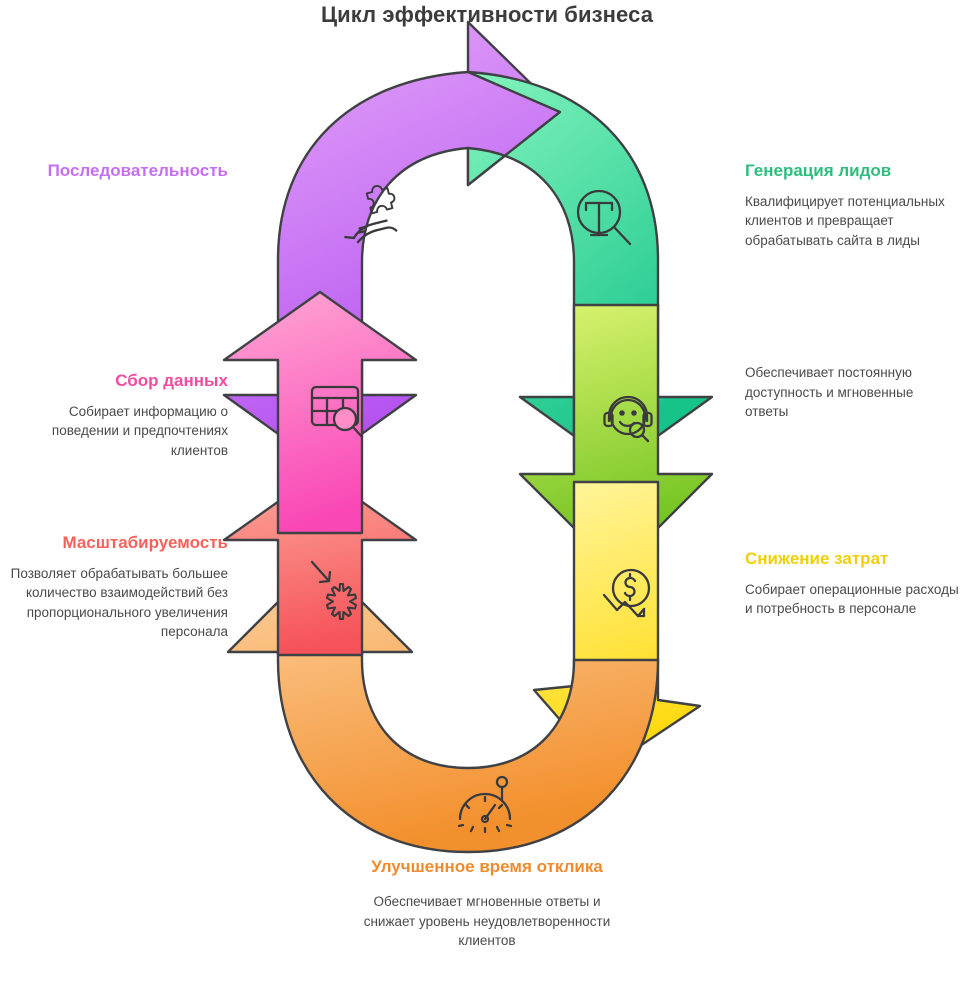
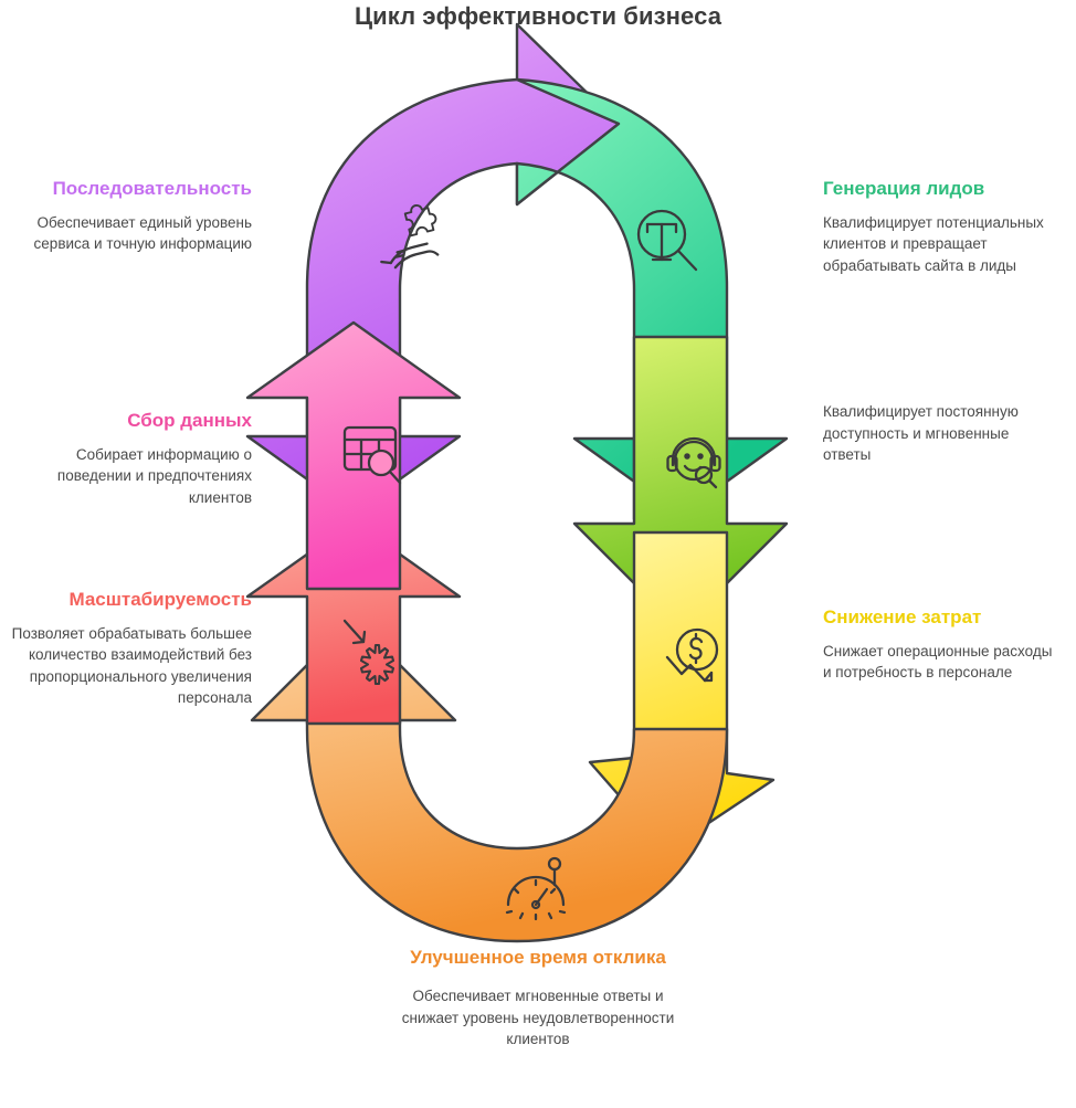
  Цикл эффективности бизнеса
  Последовательность
+ Обеспечивает единый уровень сервиса и точную информацию
  Сбор данных
  Собирает информацию о поведении и предпочтениях клиентов
  Масштабируемость
  Позволяет обрабатывать большее количество взаимодействий без пропорционального увеличения персонала
  Генерация лидов
  Квалифицирует потенциальных клиентов и превращает обрабатывать сайта в лиды
- Обеспечивает постоянную доступность и мгновенные ответы
+ Квалифицирует постоянную доступность и мгновенные ответы
  Снижение затрат
- Собирает операционные расходы и потребность в персонале
+ Снижает операционные расходы и потребность в персонале
  Улучшенное время отклика
  Обеспечивает мгновенные ответы и снижает уровень неудовлетворенности клиентов
